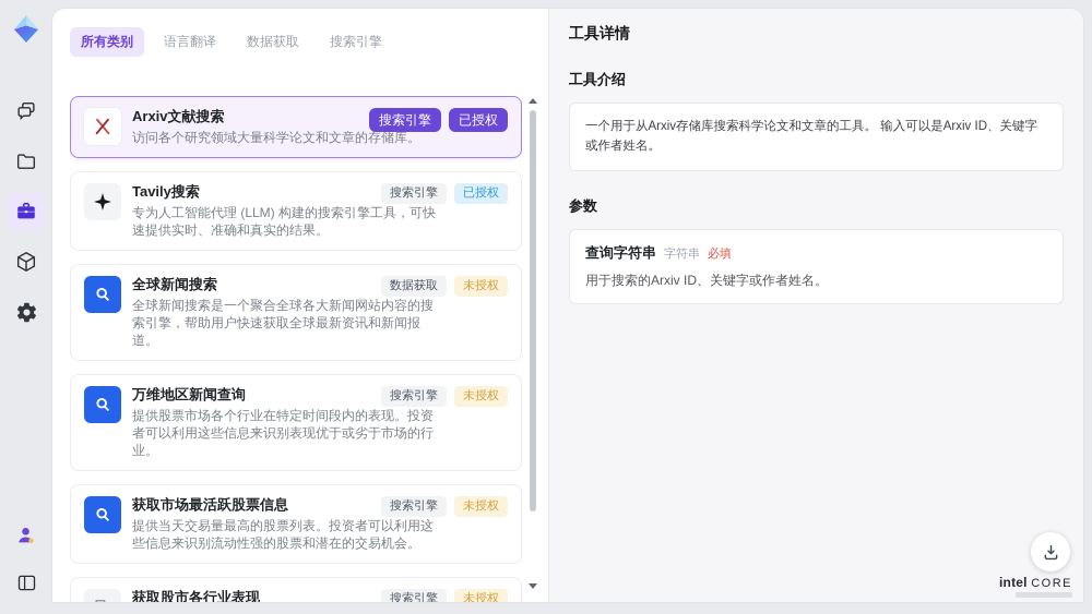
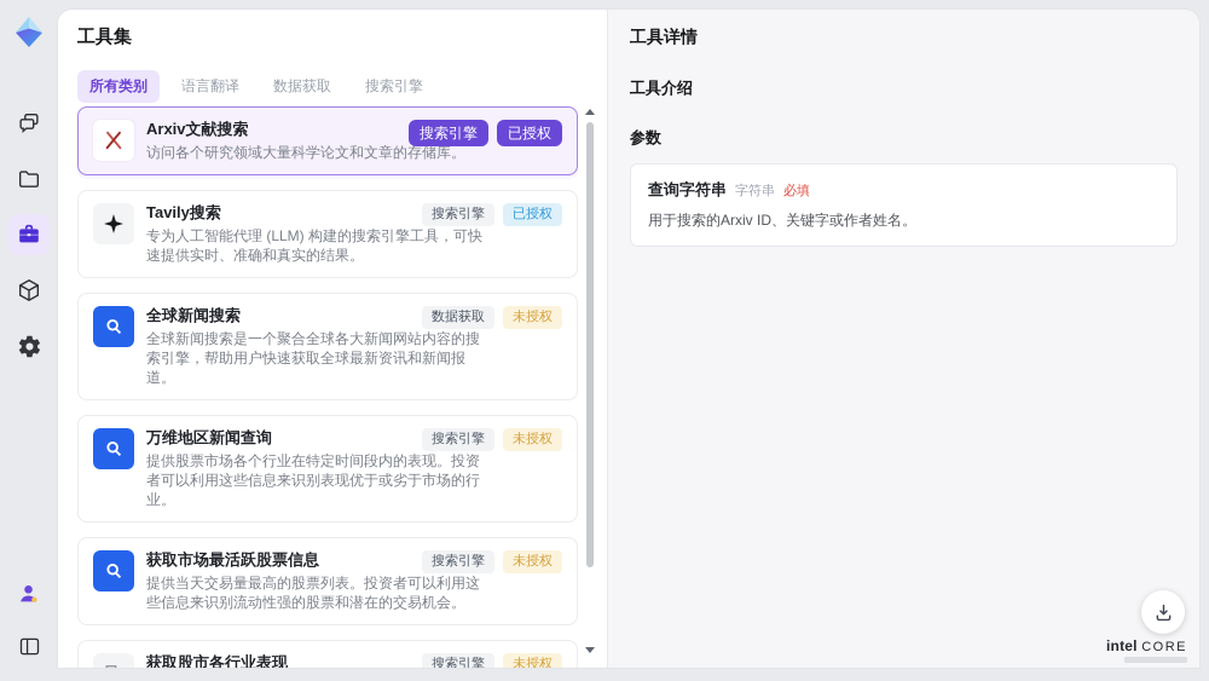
+ 工具集
  所有类别
  语言翻译
  数据获取
  搜索引擎
  Arxiv文献搜索
  访问各个研究领域大量科学论文和文章的存储库。
  搜索引擎
  已授权
  Tavily搜索
  专为人工智能代理 (LLM) 构建的搜索引擎工具，可快速提供实时、准确和真实的结果。
  搜索引擎
  已授权
  全球新闻搜索
  全球新闻搜索是一个聚合全球各大新闻网站内容的搜索引擎，帮助用户快速获取全球最新资讯和新闻报道。
  数据获取
  未授权
  万维地区新闻查询
  提供股票市场各个行业在特定时间段内的表现。投资者可以利用这些信息来识别表现优于或劣于市场的行业。
  搜索引擎
  未授权
  获取市场最活跃股票信息
  提供当天交易量最高的股票列表。投资者可以利用这些信息来识别流动性强的股票和潜在的交易机会。
  搜索引擎
  未授权
  获取股市各行业表现
  搜索引擎
  未授权
  工具详情
  工具介绍
- 一个用于从Arxiv存储库搜索科学论文和文章的工具。 输入可以是Arxiv ID、关键字或作者姓名。
  参数
  查询字符串
  字符串
  必填
  用于搜索的Arxiv ID、关键字或作者姓名。
  intel CORE
